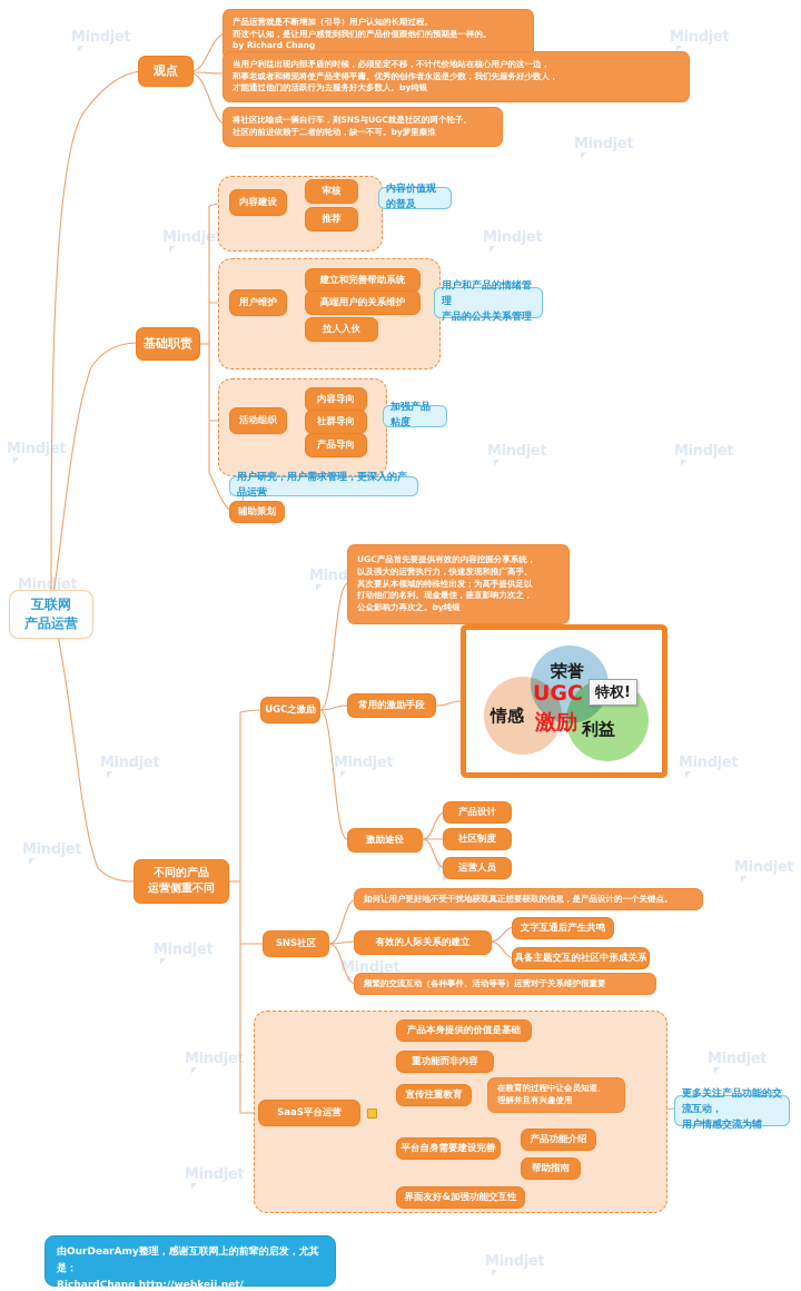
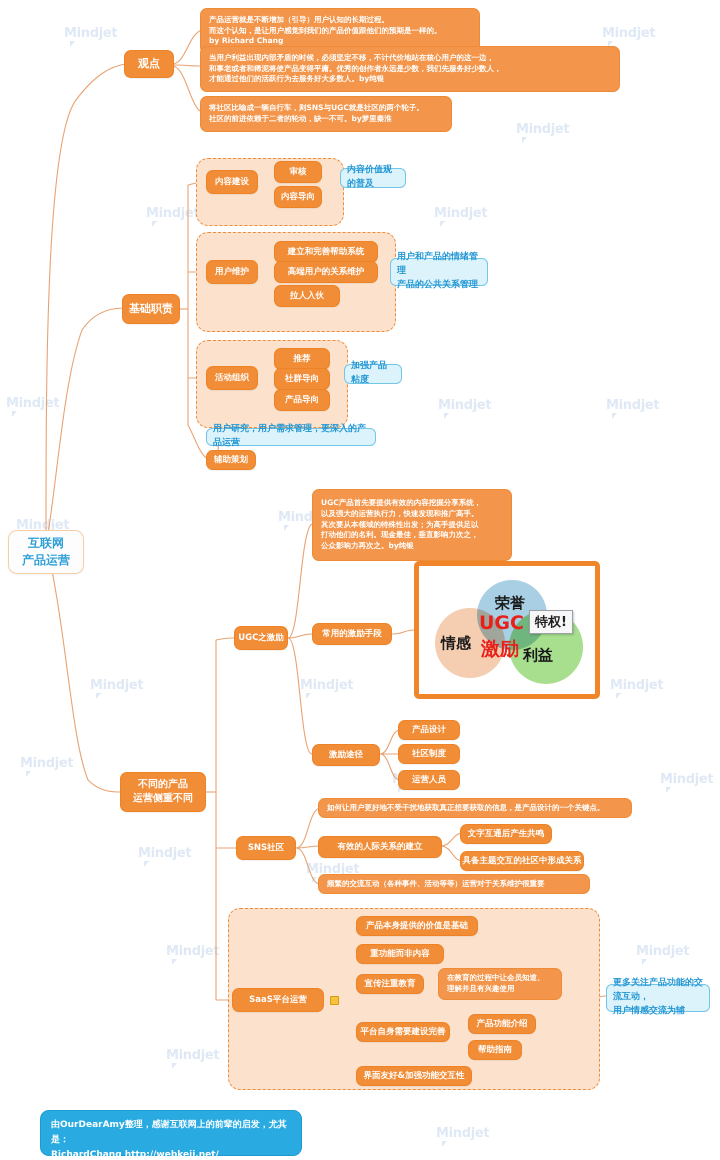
  Mindjet
  Mindjet
  Mindjet
  Mindje
  Mindjet
  Mindjet
  Mindjet
  Mindjet
  Minjet
  Mindjet
  Mindjet
  Mindjet
  Mindjet
  Mindjet
  Mindjet
  Mindjet
  Mindje
  Mindjet
  Mindjet
  Mindjet
  互联网
  产品运营
  观点
  产品运营就是不断增加（引导）用户认知的长期过程。
  而这个认知，是让用户感觉到我们的产品价值跟他们的预期是一样的。
  by Richard Chang
  当用户利益出现内部矛盾的时候，必须坚定不移，不计代价地站在核心用户的这一边，
  和事老或者和稀泥将使产品变得平庸。优秀的创作者永远是少数，我们先服务好少数人，
  才能通过他们的活跃行为去服务好大多数人。by纯银
  将社区比喻成一辆自行车，则SNS与UGC就是社区的两个轮子。
  社区的前进依赖于二者的轮动，缺一不可。by梦里秦淮
  基础职责
  内容建设
  审核
- 推荐
+ 内容导向
  内容价值观的普及
  用户维护
  建立和完善帮助系统
  高端用户的关系维护
  拉人入伙
  用户和产品的情绪管理
  产品的公共关系管理
  活动组织
- 内容导向
+ 推荐
  社群导向
  产品导向
  加强产品粘度
  用户研究，用户需求管理，更深入的产品运营
  辅助策划
  不同的产品
  运营侧重不同
  UGC之激励
  UGC产品首先要提供有效的内容挖掘分享系统，
  以及强大的运营执行力，快速发现和推广高手。
  其次要从本领域的特殊性出发；为高手提供足以
  打动他们的名利。现金最佳，垂直影响力次之，
  公众影响力再次之。by纯银
  常用的激励手段
  荣誉
  情感
  利益
  UGC
  激励
  特权!
  激励途径
  产品设计
  社区制度
  运营人员
  SNS社区
  如何让用户更好地不受干扰地获取真正想要获取的信息，是产品设计的一个关键点。
  有效的人际关系的建立
  文字互通后产生共鸣
  具备主题交互的社区中形成关系
  频繁的交流互动（各种事件、活动等等）运营对于关系维护很重要
  SaaS平台运营
  产品本身提供的价值是基础
  重功能而非内容
  宣传注重教育
  在教育的过程中让会员知道、
  理解并且有兴趣使用
  平台自身需要建设完善
  产品功能介绍
  帮助指南
  界面友好&加强功能交互性
  更多关注产品功能的交流互动，
  用户情感交流为辅
  由OurDearAmy整理，感谢互联网上的前辈的启发，尤其是：
  RichardChang http://webkeji.net/
